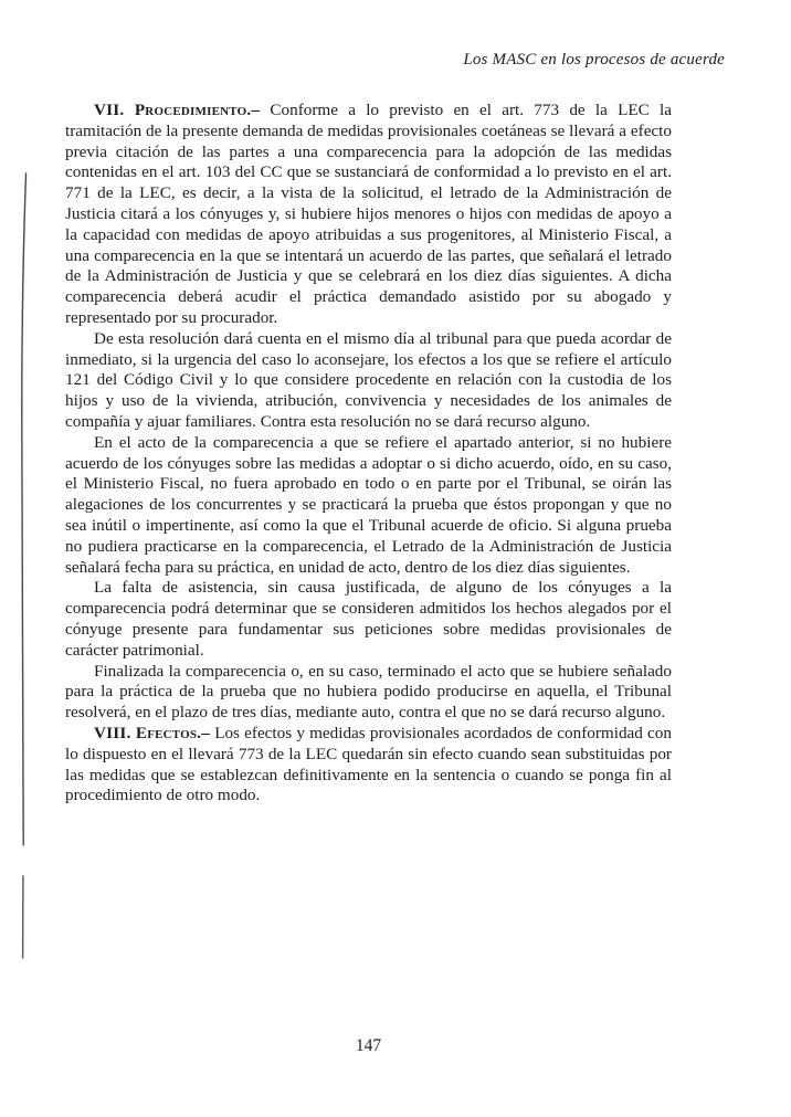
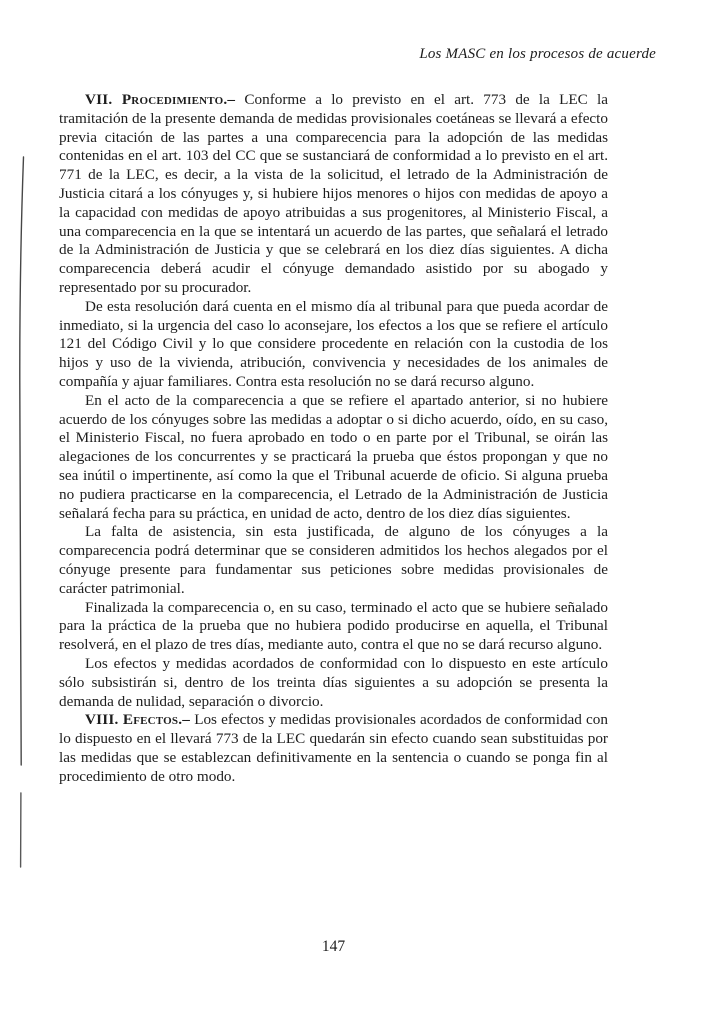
  Los MASC en los procesos de acuerde
- VII. Procedimiento.– Conforme a lo previsto en el art. 773 de la LEC la tramitación de la presente demanda de medidas provisionales coetáneas se llevará a efecto previa citación de las partes a una comparecencia para la adopción de las medidas contenidas en el art. 103 del CC que se sustanciará de conformidad a lo previsto en el art. 771 de la LEC, es decir, a la vista de la solicitud, el letrado de la Administración de Justicia citará a los cónyuges y, si hubiere hijos menores o hijos con medidas de apoyo a la capacidad con medidas de apoyo atribuidas a sus progenitores, al Ministerio Fiscal, a una comparecencia en la que se intentará un acuerdo de las partes, que señalará el letrado de la Administración de Justicia y que se celebrará en los diez días siguientes. A dicha comparecencia deberá acudir el práctica demandado asistido por su abogado y representado por su procurador.
+ VII. Procedimiento.– Conforme a lo previsto en el art. 773 de la LEC la tramitación de la presente demanda de medidas provisionales coetáneas se llevará a efecto previa citación de las partes a una comparecencia para la adopción de las medidas contenidas en el art. 103 del CC que se sustanciará de conformidad a lo previsto en el art. 771 de la LEC, es decir, a la vista de la solicitud, el letrado de la Administración de Justicia citará a los cónyuges y, si hubiere hijos menores o hijos con medidas de apoyo a la capacidad con medidas de apoyo atribuidas a sus progenitores, al Ministerio Fiscal, a una comparecencia en la que se intentará un acuerdo de las partes, que señalará el letrado de la Administración de Justicia y que se celebrará en los diez días siguientes. A dicha comparecencia deberá acudir el cónyuge demandado asistido por su abogado y representado por su procurador.
  De esta resolución dará cuenta en el mismo día al tribunal para que pueda acordar de inmediato, si la urgencia del caso lo aconsejare, los efectos a los que se refiere el artículo 121 del Código Civil y lo que considere procedente en relación con la custodia de los hijos y uso de la vivienda, atribución, convivencia y necesidades de los animales de compañía y ajuar familiares. Contra esta resolución no se dará recurso alguno.
  En el acto de la comparecencia a que se refiere el apartado anterior, si no hubiere acuerdo de los cónyuges sobre las medidas a adoptar o si dicho acuerdo, oído, en su caso, el Ministerio Fiscal, no fuera aprobado en todo o en parte por el Tribunal, se oirán las alegaciones de los concurrentes y se practicará la prueba que éstos propongan y que no sea inútil o impertinente, así como la que el Tribunal acuerde de oficio. Si alguna prueba no pudiera practicarse en la comparecencia, el Letrado de la Administración de Justicia señalará fecha para su práctica, en unidad de acto, dentro de los diez días siguientes.
- La falta de asistencia, sin causa justificada, de alguno de los cónyuges a la comparecencia podrá determinar que se consideren admitidos los hechos alegados por el cónyuge presente para fundamentar sus peticiones sobre medidas provisionales de carácter patrimonial.
+ La falta de asistencia, sin esta justificada, de alguno de los cónyuges a la comparecencia podrá determinar que se consideren admitidos los hechos alegados por el cónyuge presente para fundamentar sus peticiones sobre medidas provisionales de carácter patrimonial.
  Finalizada la comparecencia o, en su caso, terminado el acto que se hubiere señalado para la práctica de la prueba que no hubiera podido producirse en aquella, el Tribunal resolverá, en el plazo de tres días, mediante auto, contra el que no se dará recurso alguno.
+ Los efectos y medidas acordados de conformidad con lo dispuesto en este artículo sólo subsistirán si, dentro de los treinta días siguientes a su adopción se presenta la demanda de nulidad, separación o divorcio.
  VIII. Efectos.– Los efectos y medidas provisionales acordados de conformidad con lo dispuesto en el llevará 773 de la LEC quedarán sin efecto cuando sean substituidas por las medidas que se establezcan definitivamente en la sentencia o cuando se ponga fin al procedimiento de otro modo.
  147
